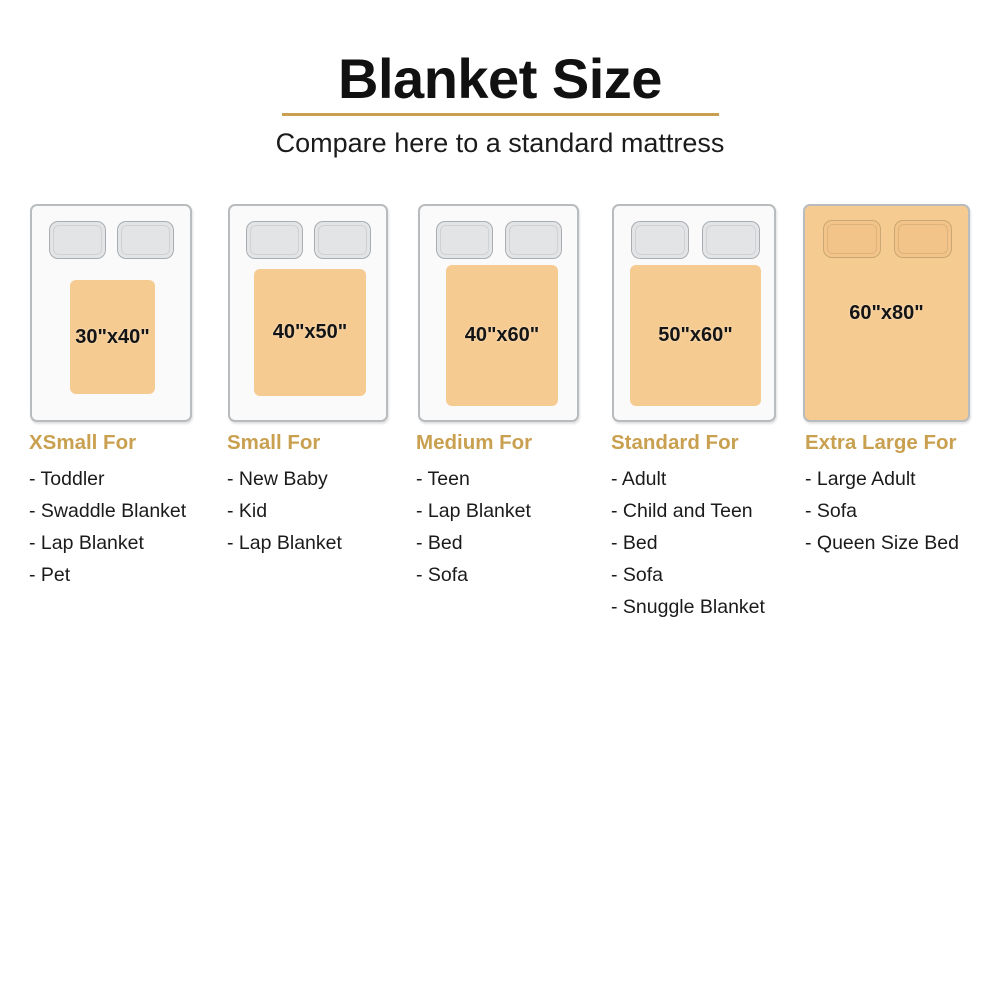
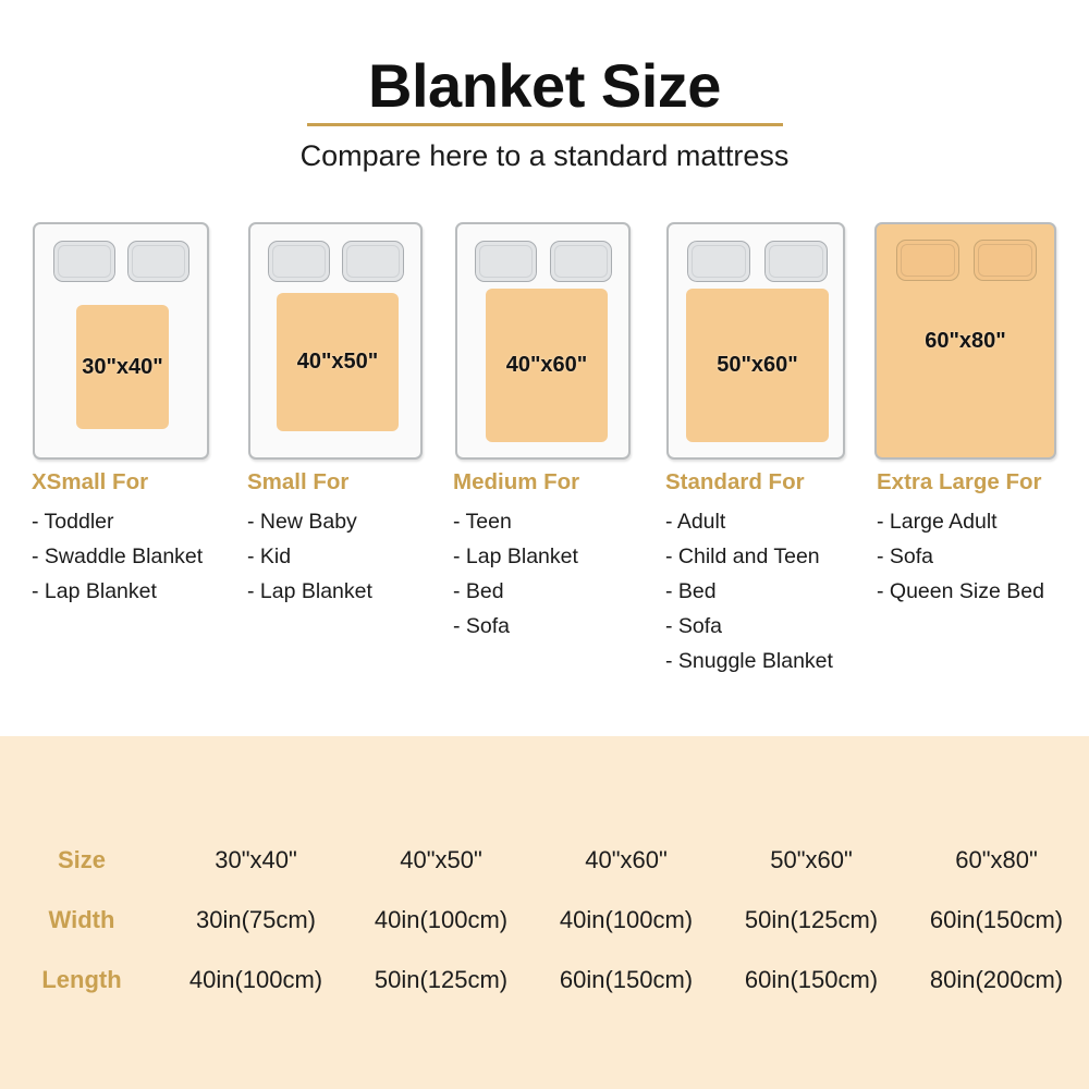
  Blanket Size
  Compare here to a standard mattress
  30"x40"
  40"x50"
  40"x60"
  50"x60"
  60"x80"
  XSmall For
  - Toddler
  - Swaddle Blanket
  - Lap Blanket
- - Pet
  Small For
  - New Baby
  - Kid
  - Lap Blanket
  Medium For
  - Teen
  - Lap Blanket
  - Bed
  - Sofa
  Standard For
  - Adult
  - Child and Teen
  - Bed
  - Sofa
  - Snuggle Blanket
  Extra Large For
  - Large Adult
  - Sofa
  - Queen Size Bed
+ Size	30"x40"	40"x50"	40"x60"	50"x60"	60"x80"
+ Width	30in(75cm)	40in(100cm)	40in(100cm)	50in(125cm)	60in(150cm)
+ Length	40in(100cm)	50in(125cm)	60in(150cm)	60in(150cm)	80in(200cm)
